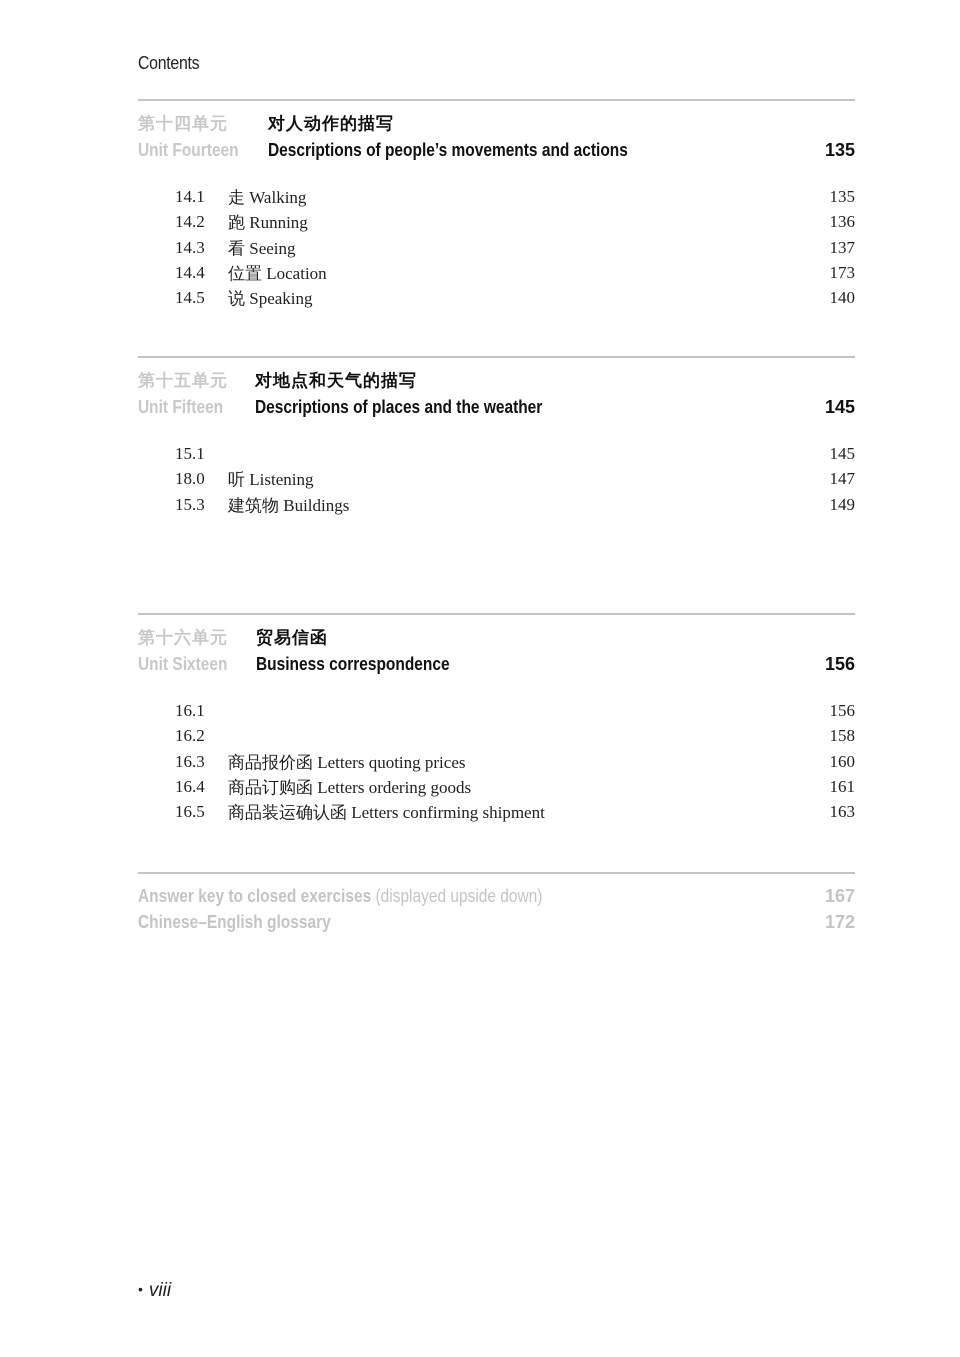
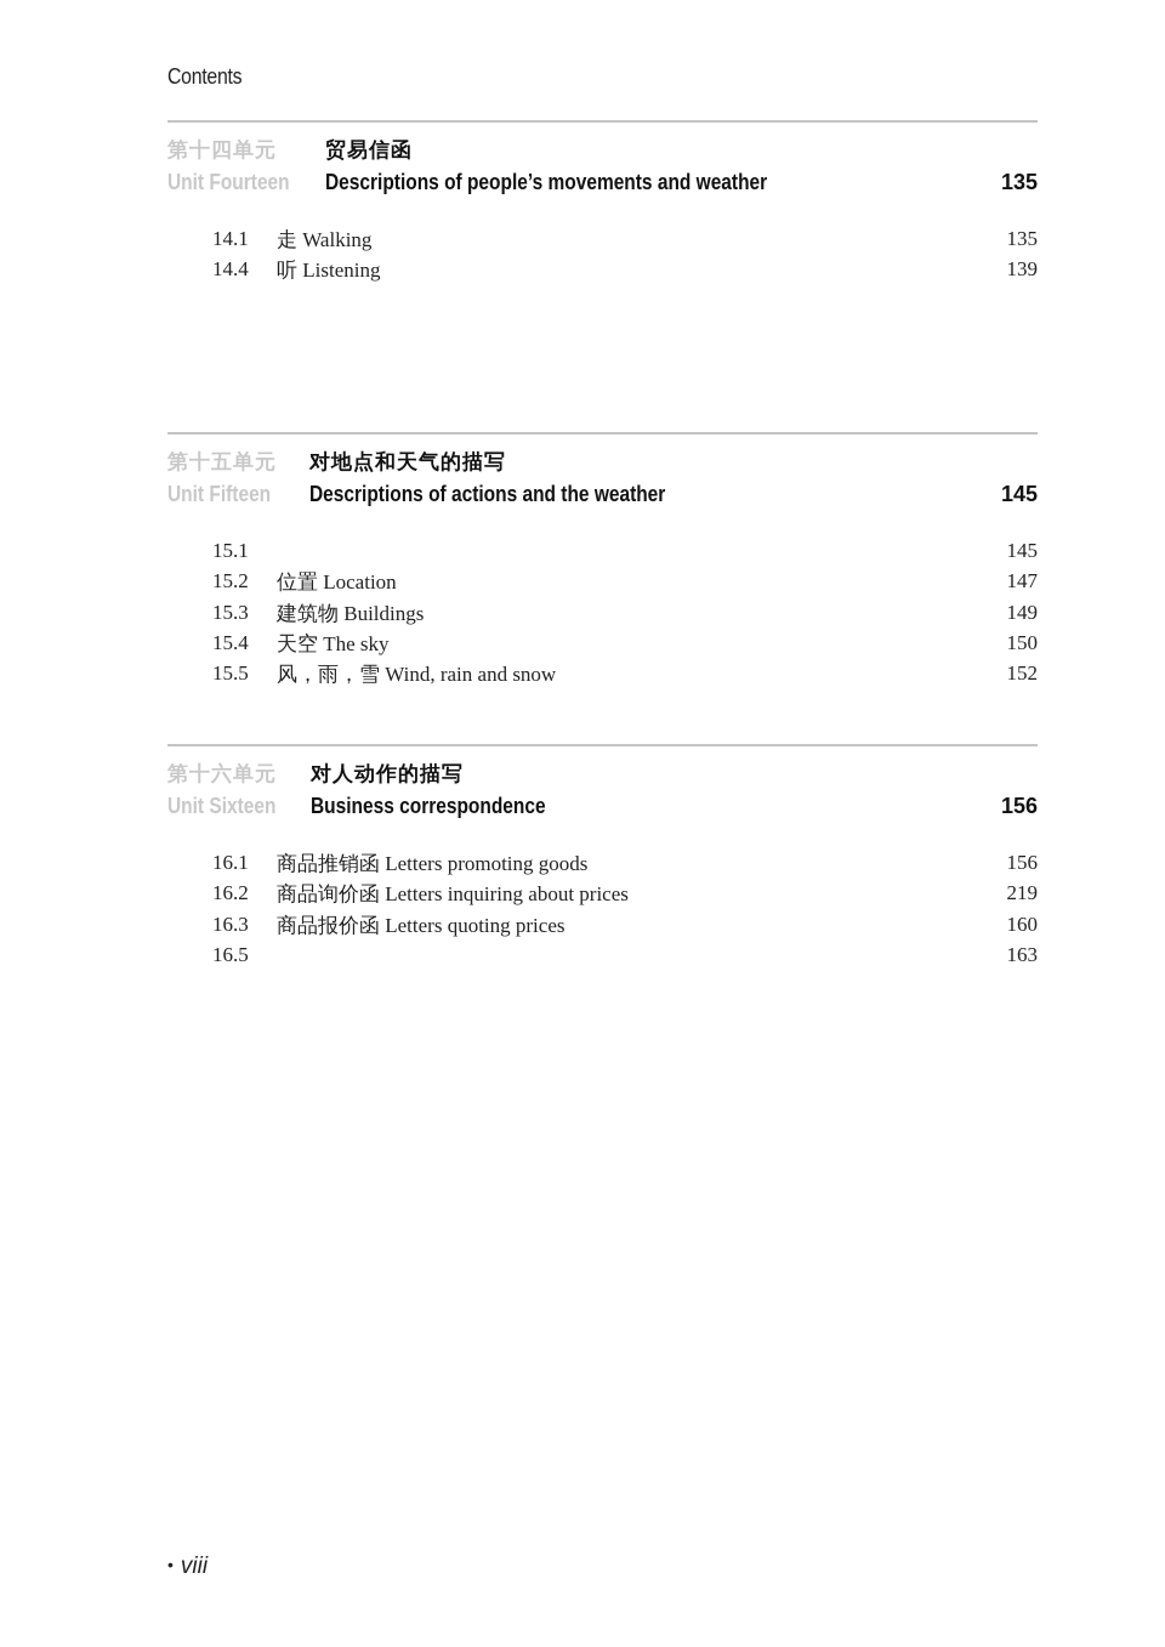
  Contents
  第十四单元
  Unit Fourteen
- 对人动作的描写
+ 贸易信函
- Descriptions of people’s movements and actions
+ Descriptions of people’s movements and weather
  135
  14.1
  走 Walking
  135
- 14.2
- 跑 Running
- 136
- 14.3
- 看 Seeing
- 137
  14.4
- 位置 Location
+ 听 Listening
- 173
+ 139
- 14.5
- 说 Speaking
- 140
  第十五单元
  Unit Fifteen
  对地点和天气的描写
- Descriptions of places and the weather
+ Descriptions of actions and the weather
  145
  15.1
  145
- 18.0
+ 15.2
- 听 Listening
+ 位置 Location
  147
  15.3
  建筑物 Buildings
  149
+ 15.4
+ 天空 The sky
+ 150
+ 15.5
+ 风，雨，雪 Wind, rain and snow
+ 152
  第十六单元
  Unit Sixteen
- 贸易信函
+ 对人动作的描写
  Business correspondence
  156
  16.1
+ 商品推销函 Letters promoting goods
  156
  16.2
+ 商品询价函 Letters inquiring about prices
- 158
+ 219
  16.3
  商品报价函 Letters quoting prices
  160
- 16.4
- 商品订购函 Letters ordering goods
- 161
  16.5
- 商品装运确认函 Letters confirming shipment
  163
- Answer key to closed exercises (displayed upside down)
- 167
- Chinese–English glossary
- 172
  • viii
